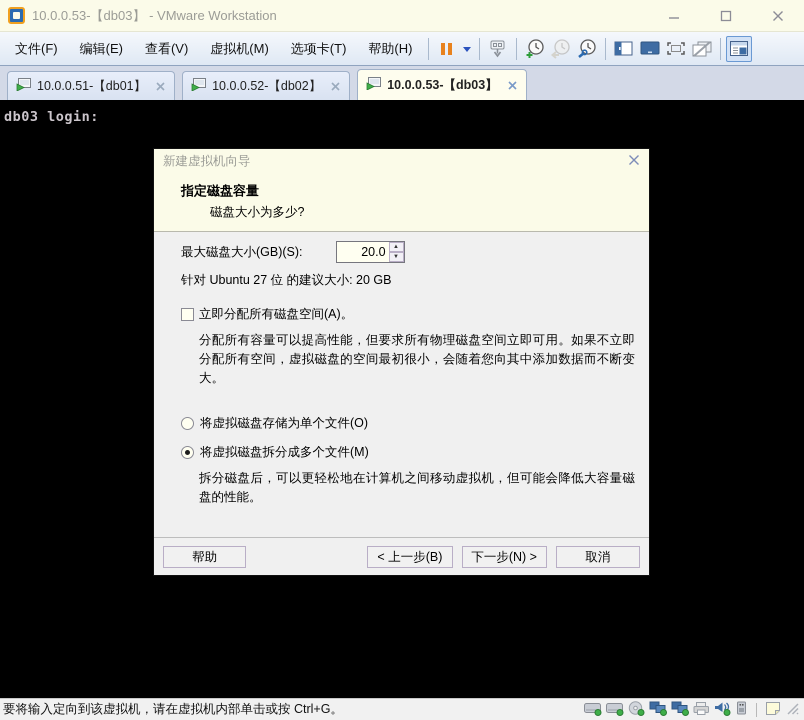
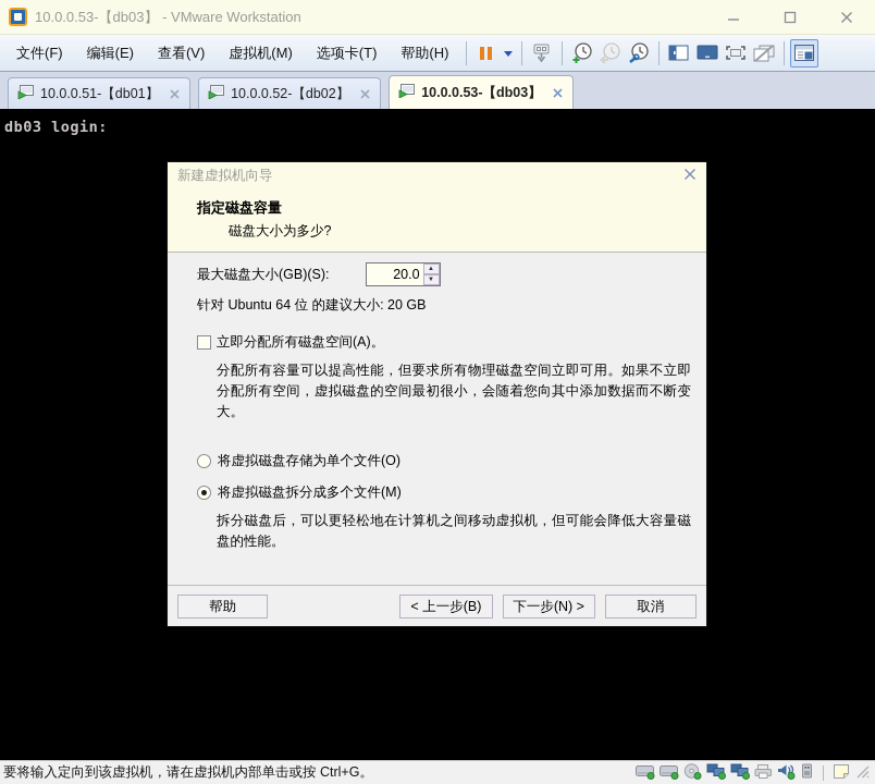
  10.0.0.53-【db03】 - VMware Workstation
  文件(F)
  编辑(E)
  查看(V)
  虚拟机(M)
  选项卡(T)
  帮助(H)
  10.0.0.51-【db01】
  10.0.0.52-【db02】
  10.0.0.53-【db03】
  db03 login:
  新建虚拟机向导
  指定磁盘容量
  磁盘大小为多少?
  最大磁盘大小(GB)(S):
  20.0
- 针对 Ubuntu 27 位 的建议大小: 20 GB
+ 针对 Ubuntu 64 位 的建议大小: 20 GB
  立即分配所有磁盘空间(A)。
  分配所有容量可以提高性能，但要求所有物理磁盘空间立即可用。如果不立即分配所有空间，虚拟磁盘的空间最初很小，会随着您向其中添加数据而不断变大。
  将虚拟磁盘存储为单个文件(O)
  将虚拟磁盘拆分成多个文件(M)
  拆分磁盘后，可以更轻松地在计算机之间移动虚拟机，但可能会降低大容量磁盘的性能。
  帮助
  < 上一步(B)
  下一步(N) >
  取消
  要将输入定向到该虚拟机，请在虚拟机内部单击或按 Ctrl+G。
